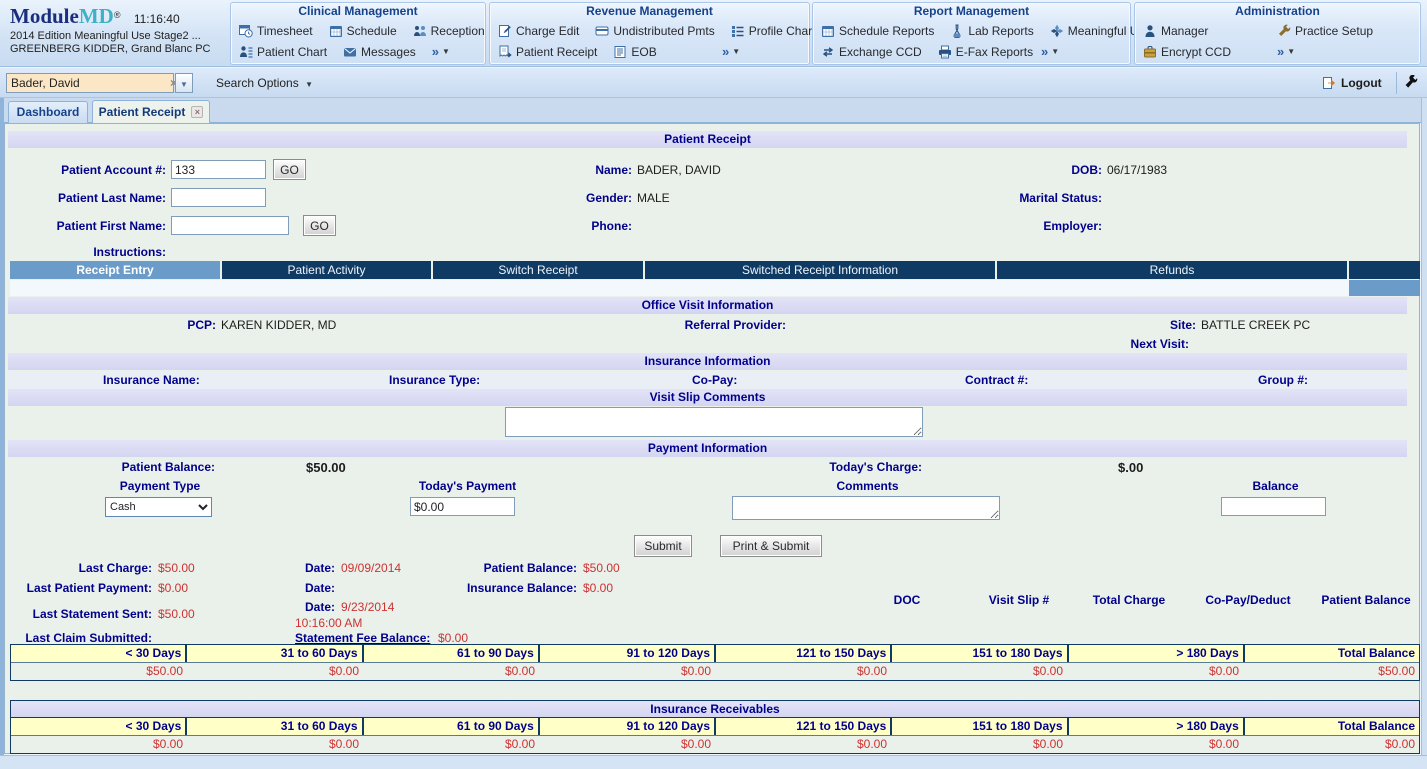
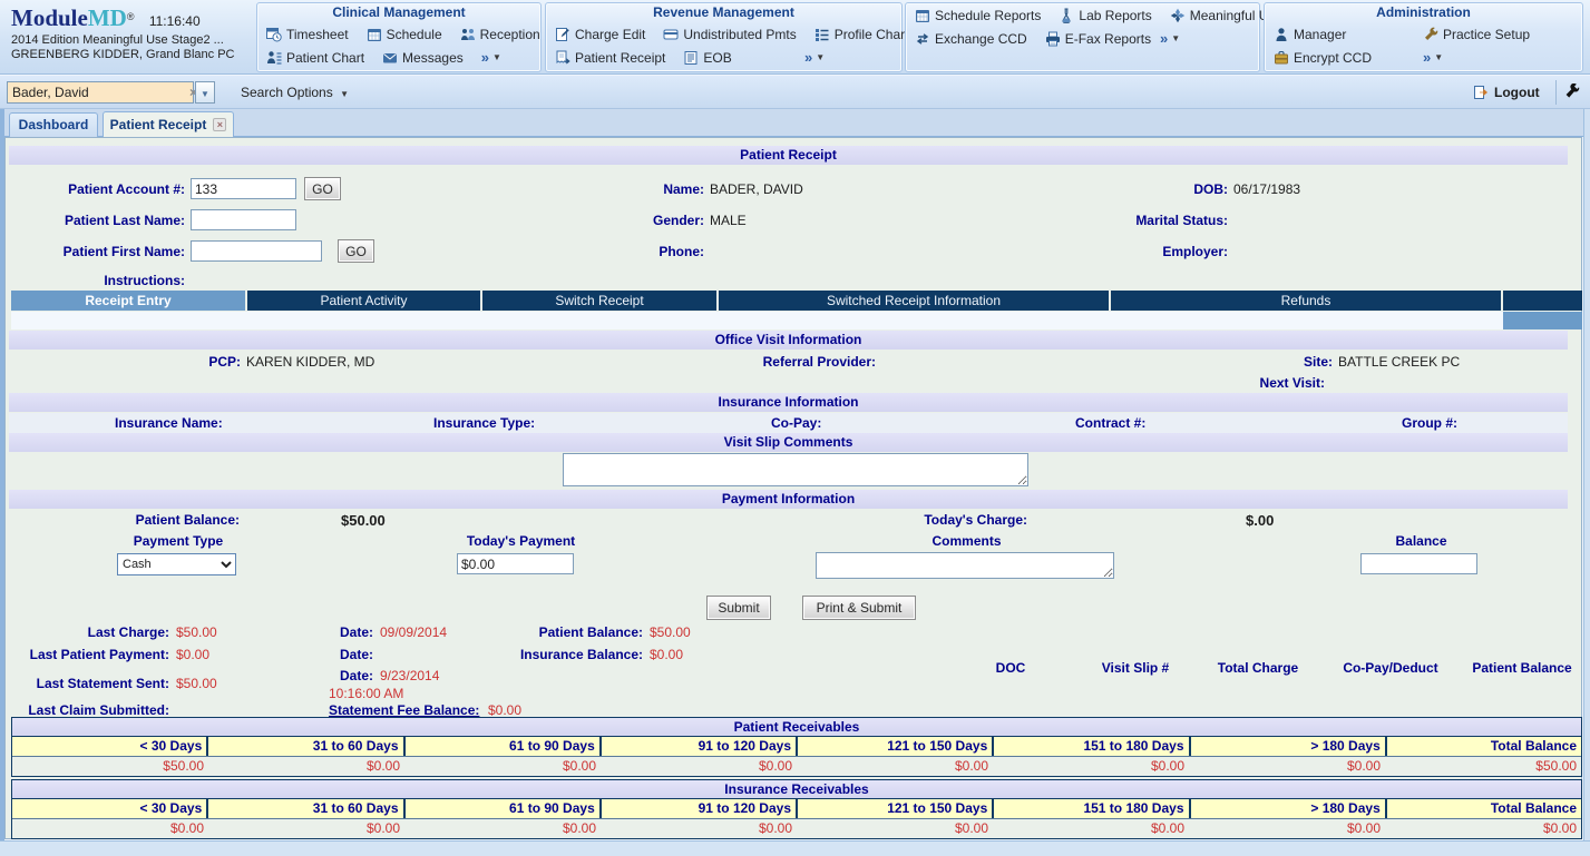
  ModuleMD® 11:16:40
  2014 Edition Meaningful Use Stage2 ...
  GREENBERG KIDDER, Grand Blanc PC
  Clinical Management
  Timesheet
  Schedule
  Reception
  Patient Chart
  Messages
  »
  ▼
  Revenue Management
  Charge Edit
  Undistributed Pmts
  Profile Char
  Patient Receipt
  EOB
  »
  ▼
- Report Management
  Schedule Reports
  Lab Reports
  Meaningful
  Exchange CCD
  E-Fax Reports
  »
  ▼
  Administration
  Manager
  Practice Setup
  Encrypt CCD
  »
  ▼
  Bader, David
  ×
  ▼
  Search Options ▼
  Logout
  Dashboard
  Patient Receipt ×
  Patient Receipt
  Patient Account #:
  133
  GO
  Patient Last Name:
  Patient First Name:
  GO
  Instructions:
  Name:
  BADER, DAVID
  Gender:
  MALE
  Phone:
  DOB:
  06/17/1983
  Marital Status:
  Employer:
  Receipt Entry
  Patient Activity
  Switch Receipt
  Switched Receipt Information
  Refunds
  Office Visit Information
  PCP:
  KAREN KIDDER, MD
  Referral Provider:
  Site:
  BATTLE CREEK PC
  Next Visit:
  Insurance Information
  Insurance Name:
  Insurance Type:
  Co-Pay:
  Contract #:
  Group #:
  Visit Slip Comments
  Payment Information
  Patient Balance:
  $50.00
  Today's Charge:
  $.00
  Payment Type
  Today's Payment
  Comments
  Balance
  Cash
  $0.00
  Submit
  Print & Submit
  Last Charge:
  $50.00
  Date:
  09/09/2014
  Patient Balance:
  $50.00
  Last Patient Payment:
  $0.00
  Date:
  Insurance Balance:
  $0.00
  Last Statement Sent:
  $50.00
  Date:
  9/23/2014
  10:16:00 AM
  Last Claim Submitted:
  Statement Fee Balance:
  $0.00
  DOC
  Visit Slip #
  Total Charge
  Co-Pay/Deduct
  Patient Balance
+ Patient Receivables
  < 30 Days
  31 to 60 Days
  61 to 90 Days
  91 to 120 Days
  121 to 150 Days
  151 to 180 Days
  > 180 Days
  Total Balance
  $50.00
  $0.00
  $0.00
  $0.00
  $0.00
  $0.00
  $0.00
  $50.00
  Insurance Receivables
  < 30 Days
  31 to 60 Days
  61 to 90 Days
  91 to 120 Days
  121 to 150 Days
  151 to 180 Days
  > 180 Days
  Total Balance
  $0.00
  $0.00
  $0.00
  $0.00
  $0.00
  $0.00
  $0.00
  $0.00
